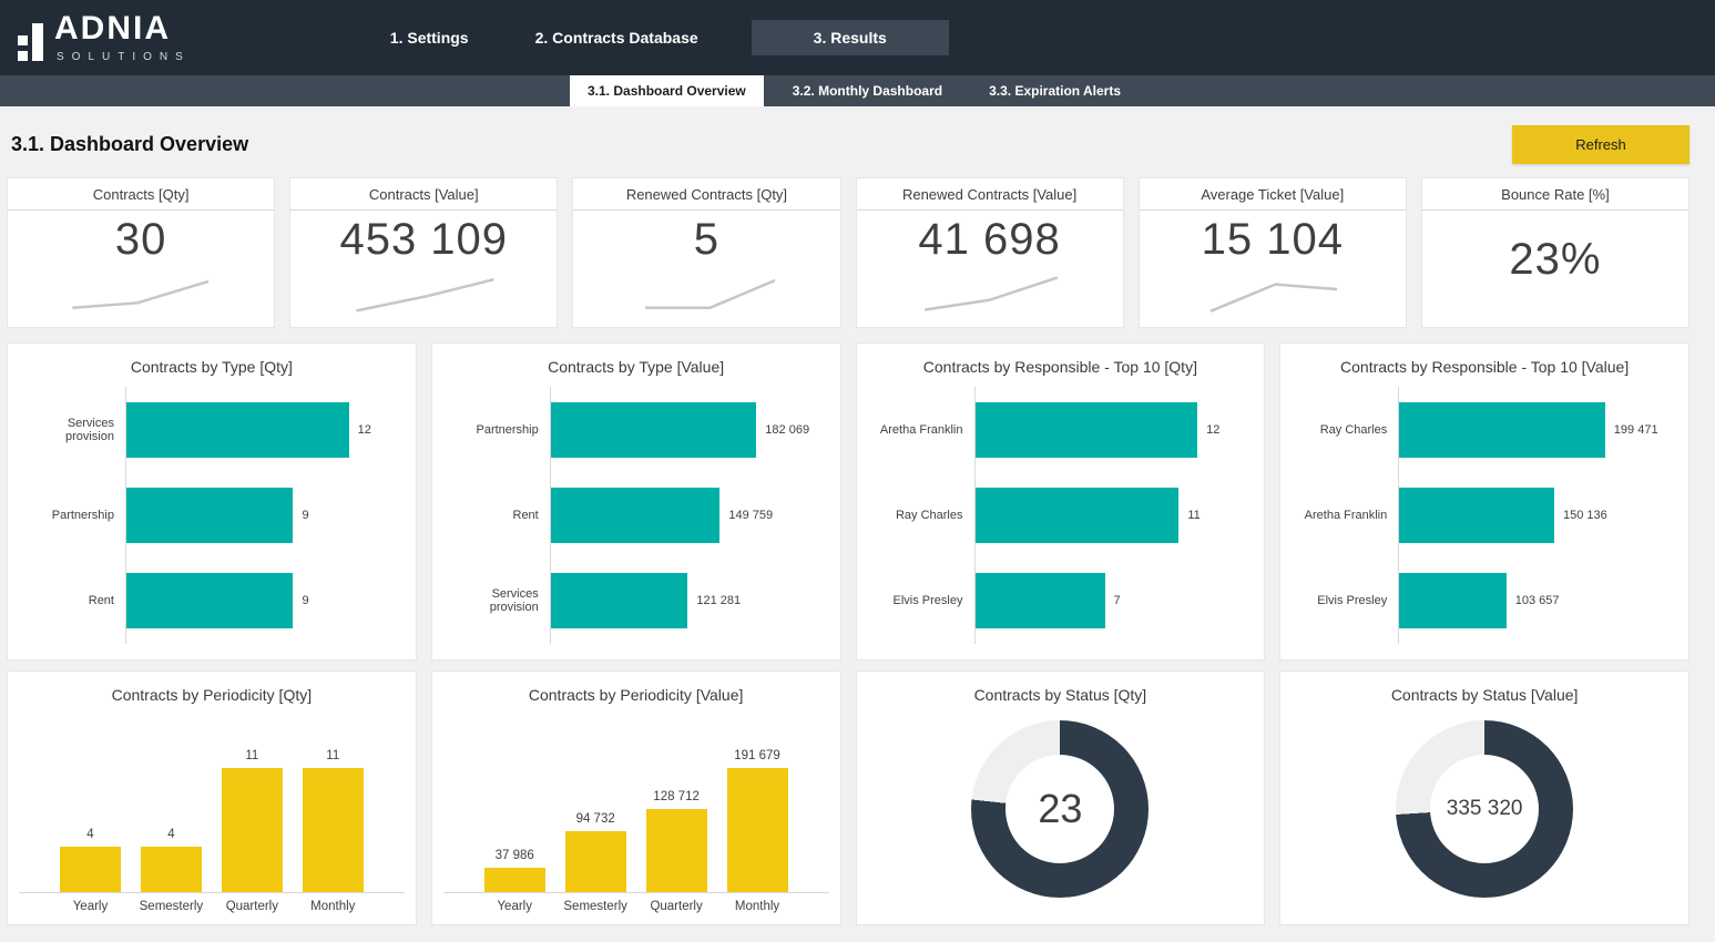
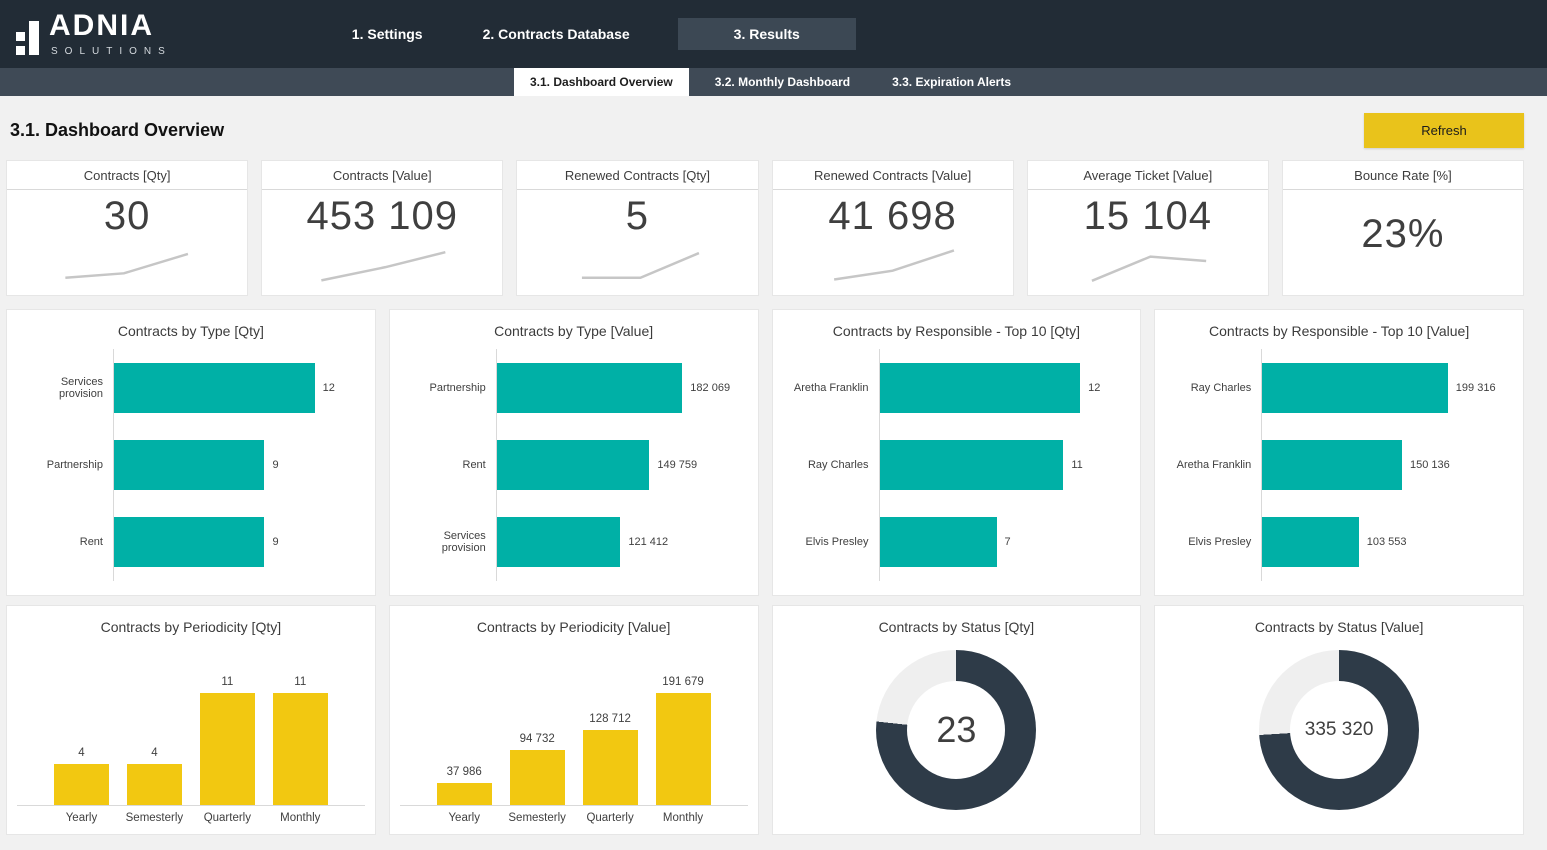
  ADNIA
  SOLUTIONS
  1. Settings
  2. Contracts Database
  3. Results
  3.1. Dashboard Overview
  3.2. Monthly Dashboard
  3.3. Expiration Alerts
  3.1. Dashboard Overview
  Refresh
  Contracts [Qty]
  30
  Contracts [Value]
  453 109
  Renewed Contracts [Qty]
  5
  Renewed Contracts [Value]
  41 698
  Average Ticket [Value]
  15 104
  Bounce Rate [%]
  23%
  Contracts by Type [Qty]
  Services provision
  12
  Partnership
  9
  Rent
  9
  Contracts by Type [Value]
  Partnership
  182 069
  Rent
  149 759
  Services provision
- 121 281
+ 121 412
  Contracts by Responsible - Top 10 [Qty]
  Aretha Franklin
  12
  Ray Charles
  11
  Elvis Presley
  7
  Contracts by Responsible - Top 10 [Value]
  Ray Charles
- 199 471
+ 199 316
  Aretha Franklin
  150 136
  Elvis Presley
- 103 657
+ 103 553
  Contracts by Periodicity [Qty]
  4
  4
  11
  11
  Yearly
  Semesterly
  Quarterly
  Monthly
  Contracts by Periodicity [Value]
  37 986
  94 732
  128 712
  191 679
  Yearly
  Semesterly
  Quarterly
  Monthly
  Contracts by Status [Qty]
  23
  Contracts by Status [Value]
  335 320
